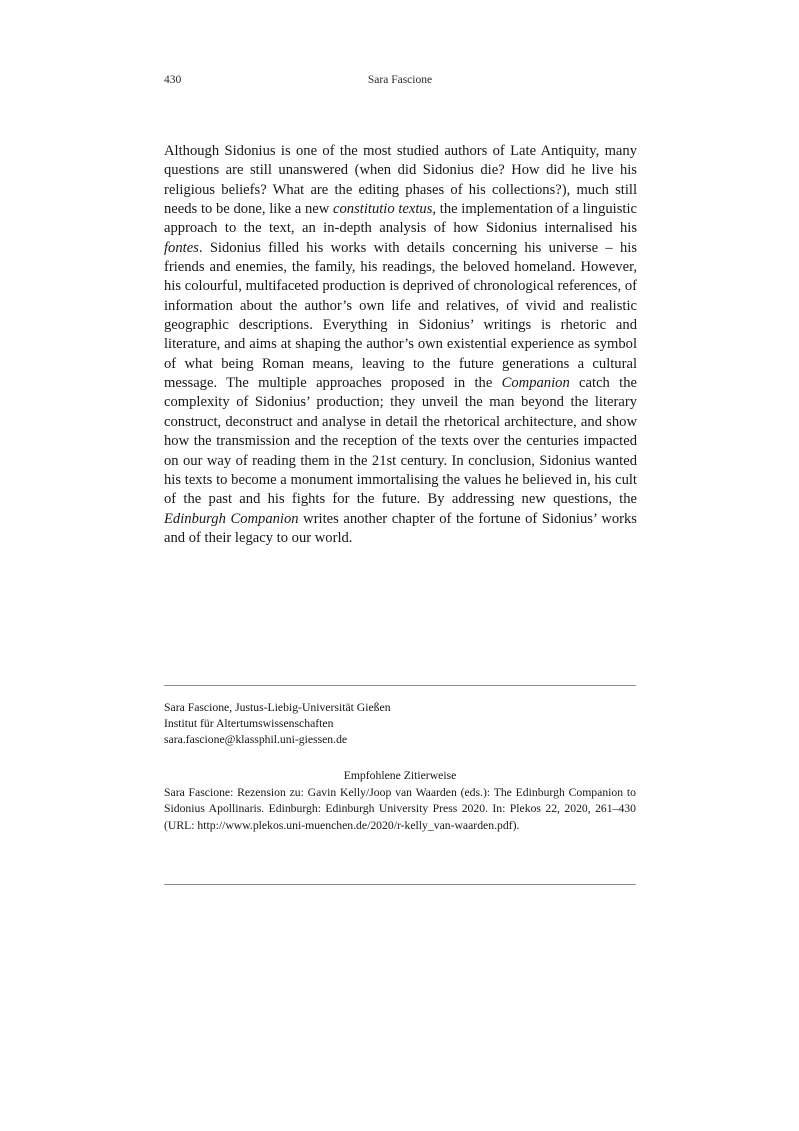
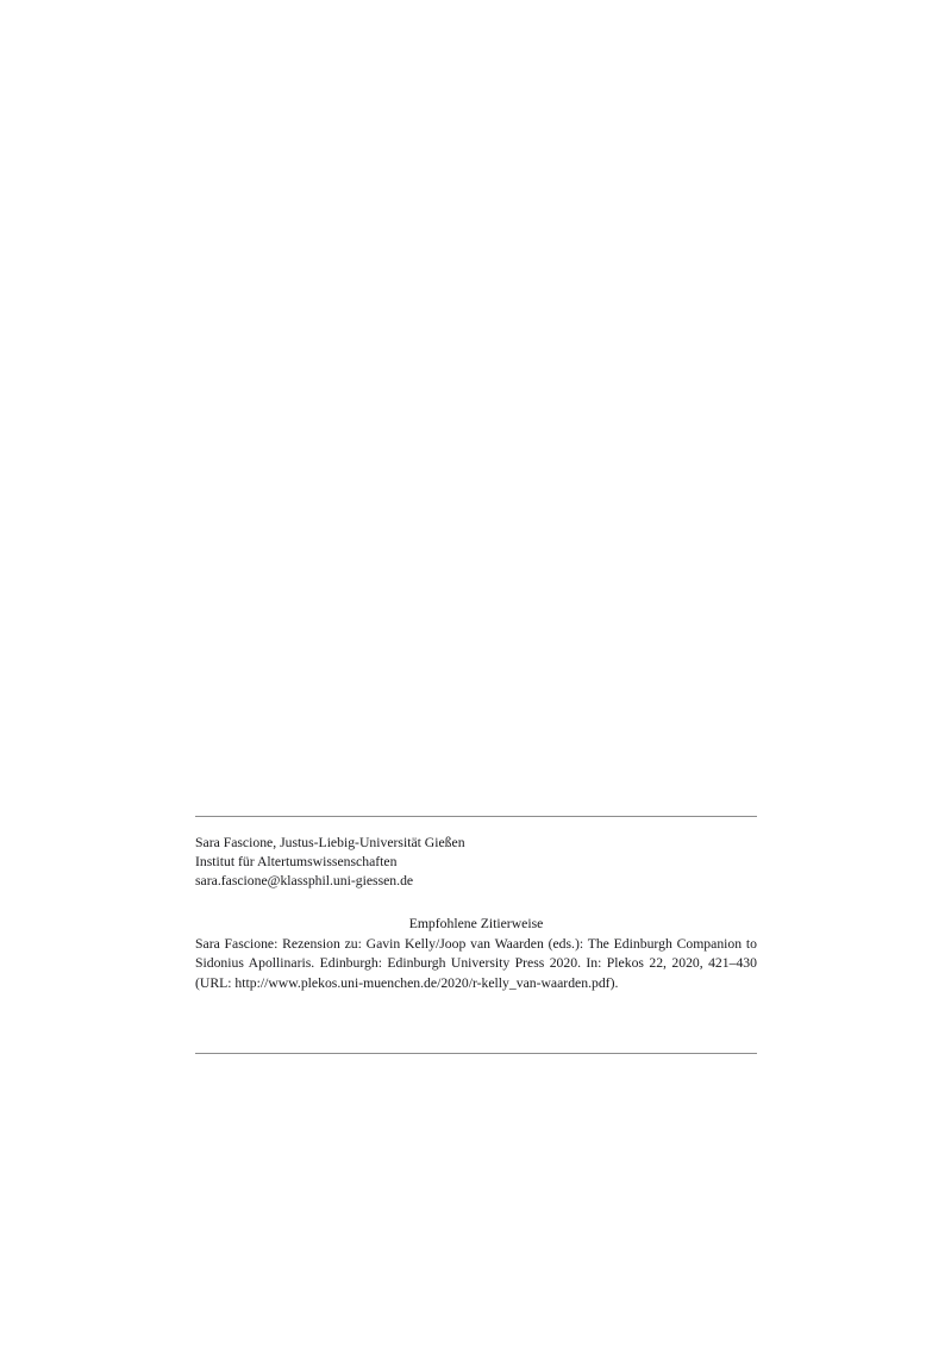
- 430
- Sara Fascione
- Although Sidonius is one of the most studied authors of Late Antiquity, many questions are still unanswered (when did Sidonius die? How did he live his religious beliefs? What are the editing phases of his collections?), much still needs to be done, like a new constitutio textus, the implementation of a linguistic approach to the text, an in-depth analysis of how Sidonius internalised his fontes. Sidonius filled his works with details concerning his universe – his friends and enemies, the family, his readings, the beloved homeland. However, his colourful, multifaceted production is deprived of chronological references, of information about the author’s own life and relatives, of vivid and realistic geographic descriptions. Everything in Sidonius’ writings is rhetoric and literature, and aims at shaping the author’s own existential experience as symbol of what being Roman means, leaving to the future generations a cultural message. The multiple approaches proposed in the Companion catch the complexity of Sidonius’ production; they unveil the man beyond the literary construct, deconstruct and analyse in detail the rhetorical architecture, and show how the transmission and the reception of the texts over the centuries impacted on our way of reading them in the 21st century. In conclusion, Sidonius wanted his texts to become a monument immortalising the values he believed in, his cult of the past and his fights for the future. By addressing new questions, the Edinburgh Companion writes another chapter of the fortune of Sidonius’ works and of their legacy to our world.
  Sara Fascione, Justus-Liebig-Universität Gießen
  Institut für Altertumswissenschaften
  sara.fascione@klassphil.uni-giessen.de
  Empfohlene Zitierweise
- Sara Fascione: Rezension zu: Gavin Kelly/Joop van Waarden (eds.): The Edinburgh Companion to Sidonius Apollinaris. Edinburgh: Edinburgh University Press 2020. In: Plekos 22, 2020, 261–430 (URL: http://www.plekos.uni-muenchen.de/2020/r-kelly_van-waarden.pdf).
+ Sara Fascione: Rezension zu: Gavin Kelly/Joop van Waarden (eds.): The Edinburgh Companion to Sidonius Apollinaris. Edinburgh: Edinburgh University Press 2020. In: Plekos 22, 2020, 421–430 (URL: http://www.plekos.uni-muenchen.de/2020/r-kelly_van-waarden.pdf).
